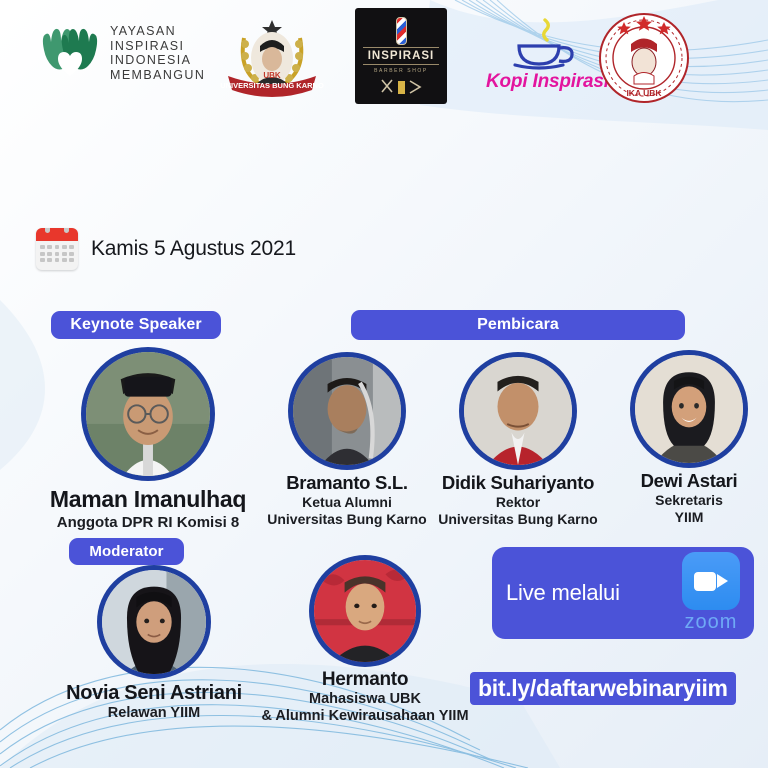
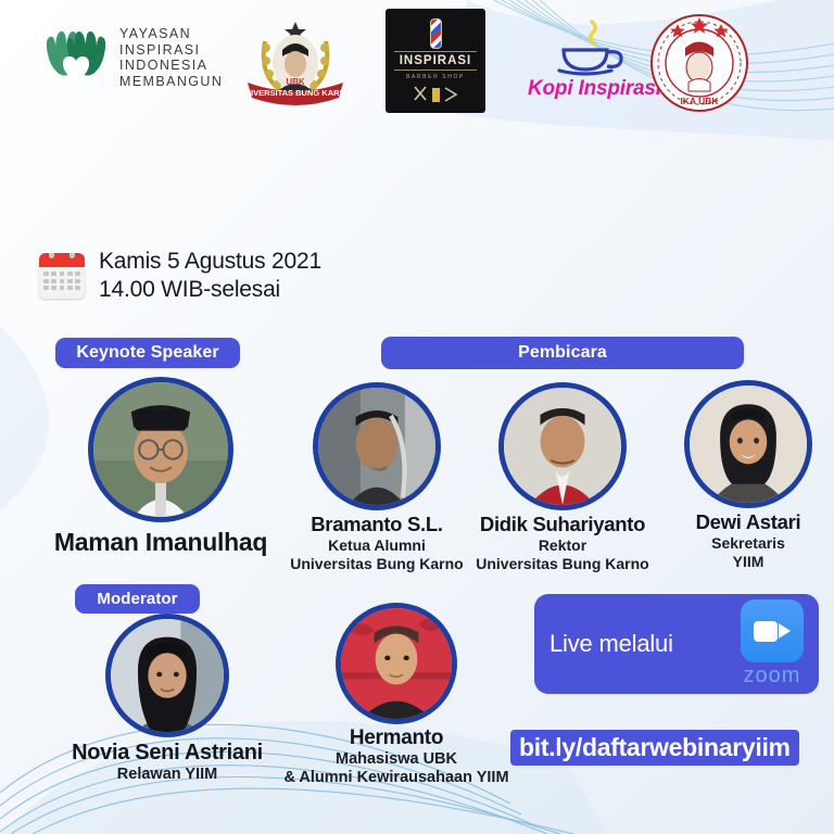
  YAYASAN
  INSPIRASI
  INDONESIA
  MEMBANGUN
  UNIVERSITAS BUNG KARNO
  UBK
  INSPIRASI
  Kopi Inspiras
  IKA UBK
  Kamis 5 Agustus 2021
+ 14.00 WIB-selesai
  Keynote Speaker
  Pembicara
  Moderator
  Maman Imanulhaq
- Anggota DPR RI Komisi 8
  Bramanto S.L.
  Ketua Alumni
  Universitas Bung Karno
  Didik Suhariyanto
  Rektor
  Universitas Bung Karno
  Dewi Astari
  Sekretaris
  YIIM
  Novia Seni Astriani
  Relawan YIIM
  Hermanto
  Mahasiswa UBK
  & Alumni Kewirausahaan YIIM
  Live melalui
  zoom
  bit.ly/daftarwebinaryiim
